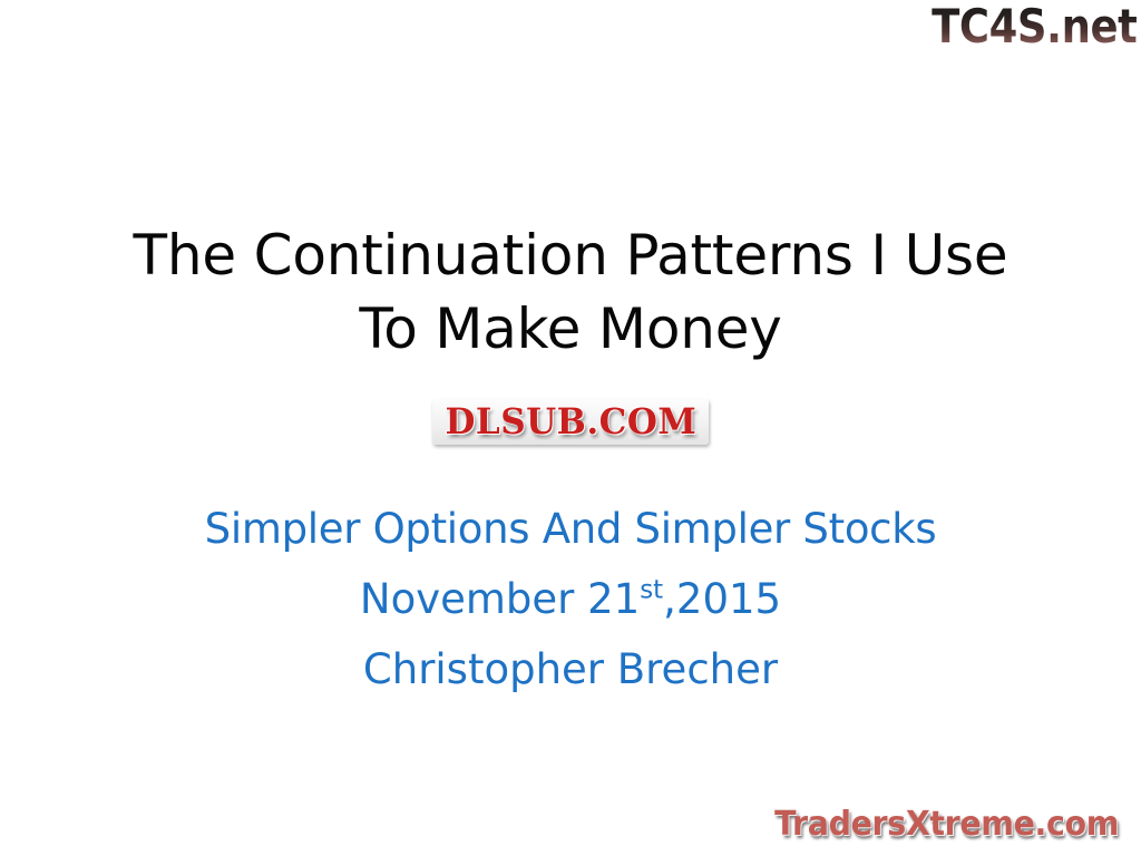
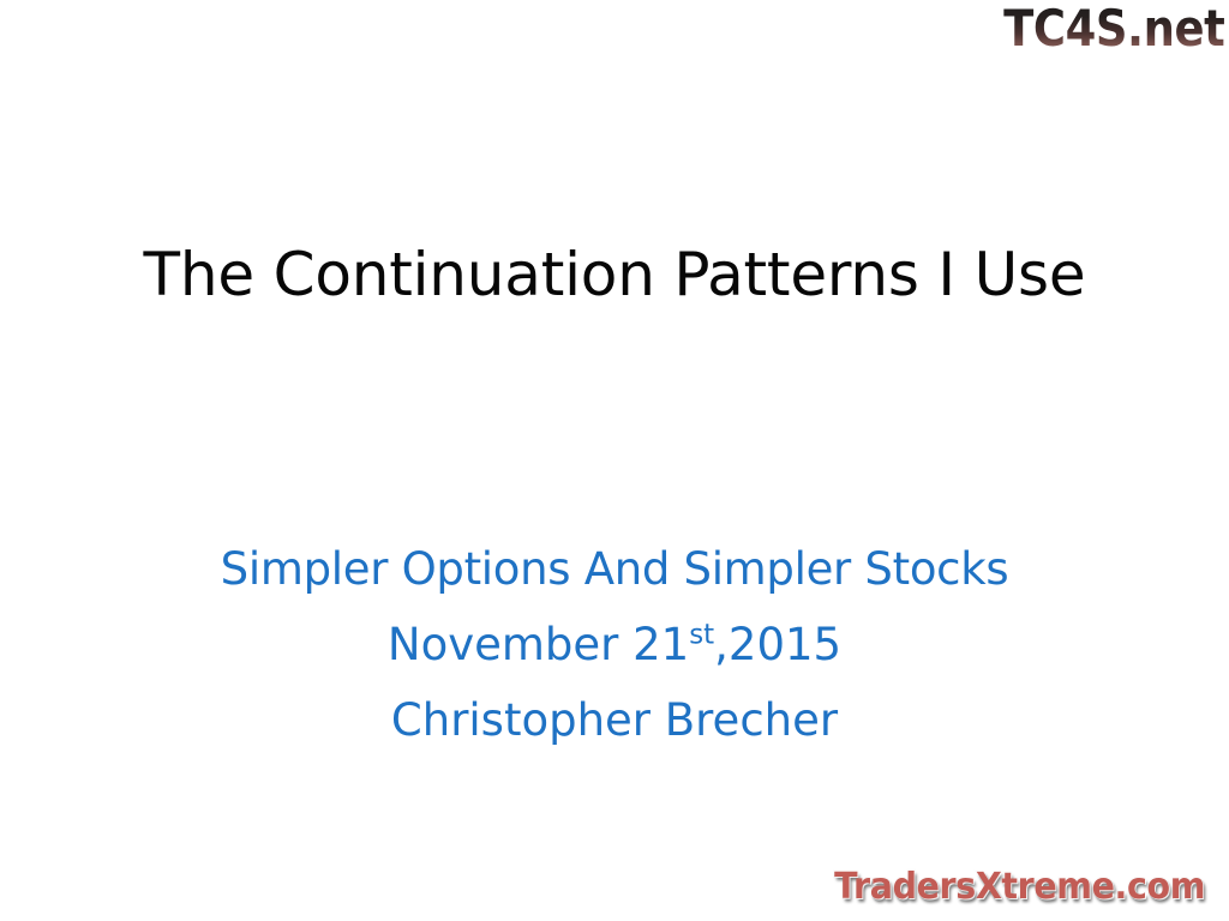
  TC4S.net
  The Continuation Patterns I Use
- To Make Money
- DLSUB.COM
  Simpler Options And Simpler Stocks
  November 21st,2015
  Christopher Brecher
  TradersXtreme.com
